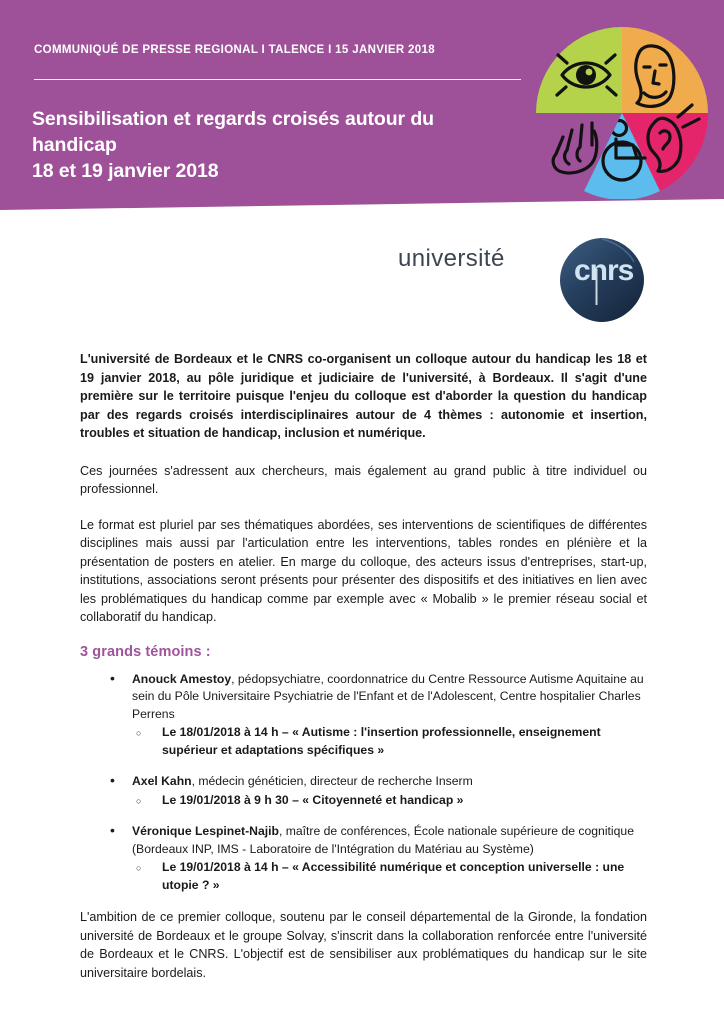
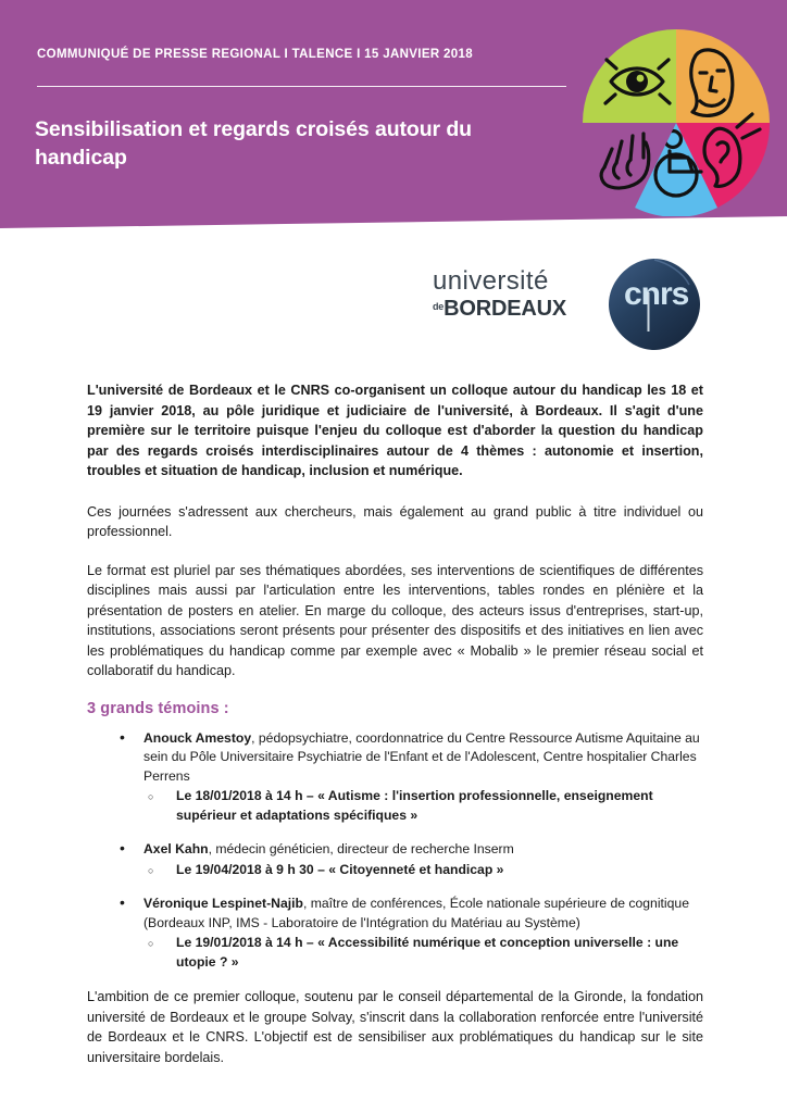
  COMMUNIQUÉ DE PRESSE REGIONAL I TALENCE I 15 JANVIER 2018
  Sensibilisation et regards croisés autour du handicap
- 18 et 19 janvier 2018
  université
+ deBORDEAUX
  cnrs
  L'université de Bordeaux et le CNRS co-organisent un colloque autour du handicap les 18 et 19 janvier 2018, au pôle juridique et judiciaire de l'université, à Bordeaux. Il s'agit d'une première sur le territoire puisque l'enjeu du colloque est d'aborder la question du handicap par des regards croisés interdisciplinaires autour de 4 thèmes : autonomie et insertion, troubles et situation de handicap, inclusion et numérique.
  Ces journées s'adressent aux chercheurs, mais également au grand public à titre individuel ou professionnel.
  Le format est pluriel par ses thématiques abordées, ses interventions de scientifiques de différentes disciplines mais aussi par l'articulation entre les interventions, tables rondes en plénière et la présentation de posters en atelier. En marge du colloque, des acteurs issus d'entreprises, start-up, institutions, associations seront présents pour présenter des dispositifs et des initiatives en lien avec les problématiques du handicap comme par exemple avec « Mobalib » le premier réseau social et collaboratif du handicap.
  3 grands témoins :
  Anouck Amestoy, pédopsychiatre, coordonnatrice du Centre Ressource Autisme Aquitaine au sein du Pôle Universitaire Psychiatrie de l'Enfant et de l'Adolescent, Centre hospitalier Charles Perrens
  Le 18/01/2018 à 14 h – « Autisme : l'insertion professionnelle, enseignement supérieur et adaptations spécifiques »
  Axel Kahn, médecin généticien, directeur de recherche Inserm
- Le 19/01/2018 à 9 h 30 – « Citoyenneté et handicap »
+ Le 19/04/2018 à 9 h 30 – « Citoyenneté et handicap »
  Véronique Lespinet-Najib, maître de conférences, École nationale supérieure de cognitique (Bordeaux INP, IMS - Laboratoire de l'Intégration du Matériau au Système)
  Le 19/01/2018 à 14 h – « Accessibilité numérique et conception universelle : une utopie ? »
  L'ambition de ce premier colloque, soutenu par le conseil départemental de la Gironde, la fondation université de Bordeaux et le groupe Solvay, s'inscrit dans la collaboration renforcée entre l'université de Bordeaux et le CNRS. L'objectif est de sensibiliser aux problématiques du handicap sur le site universitaire bordelais.
